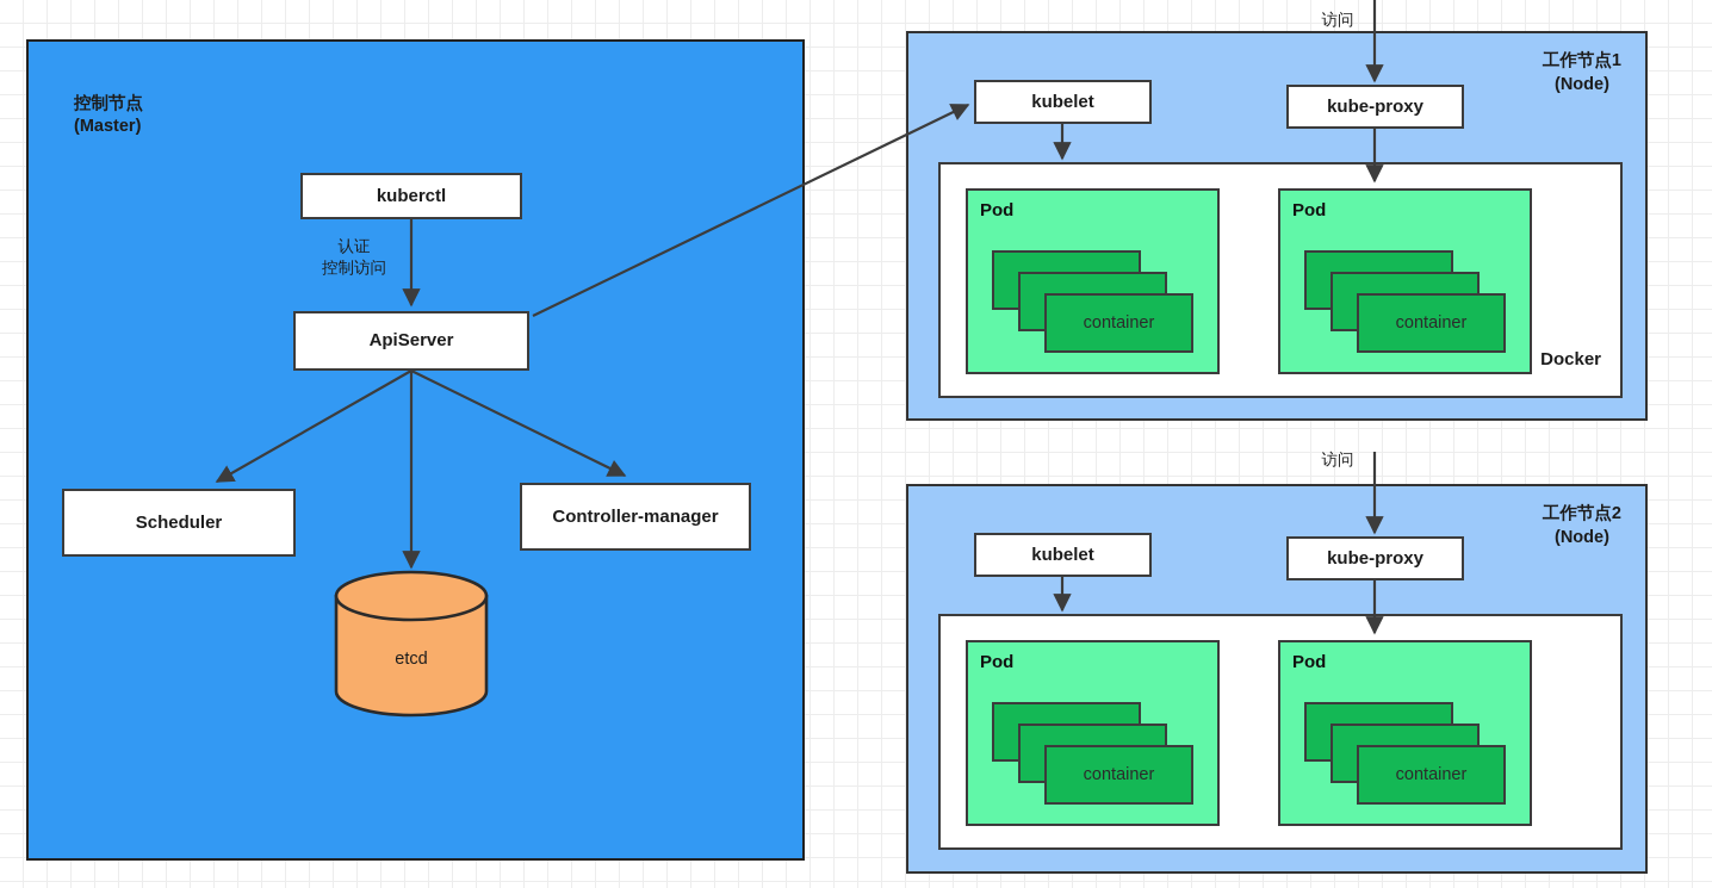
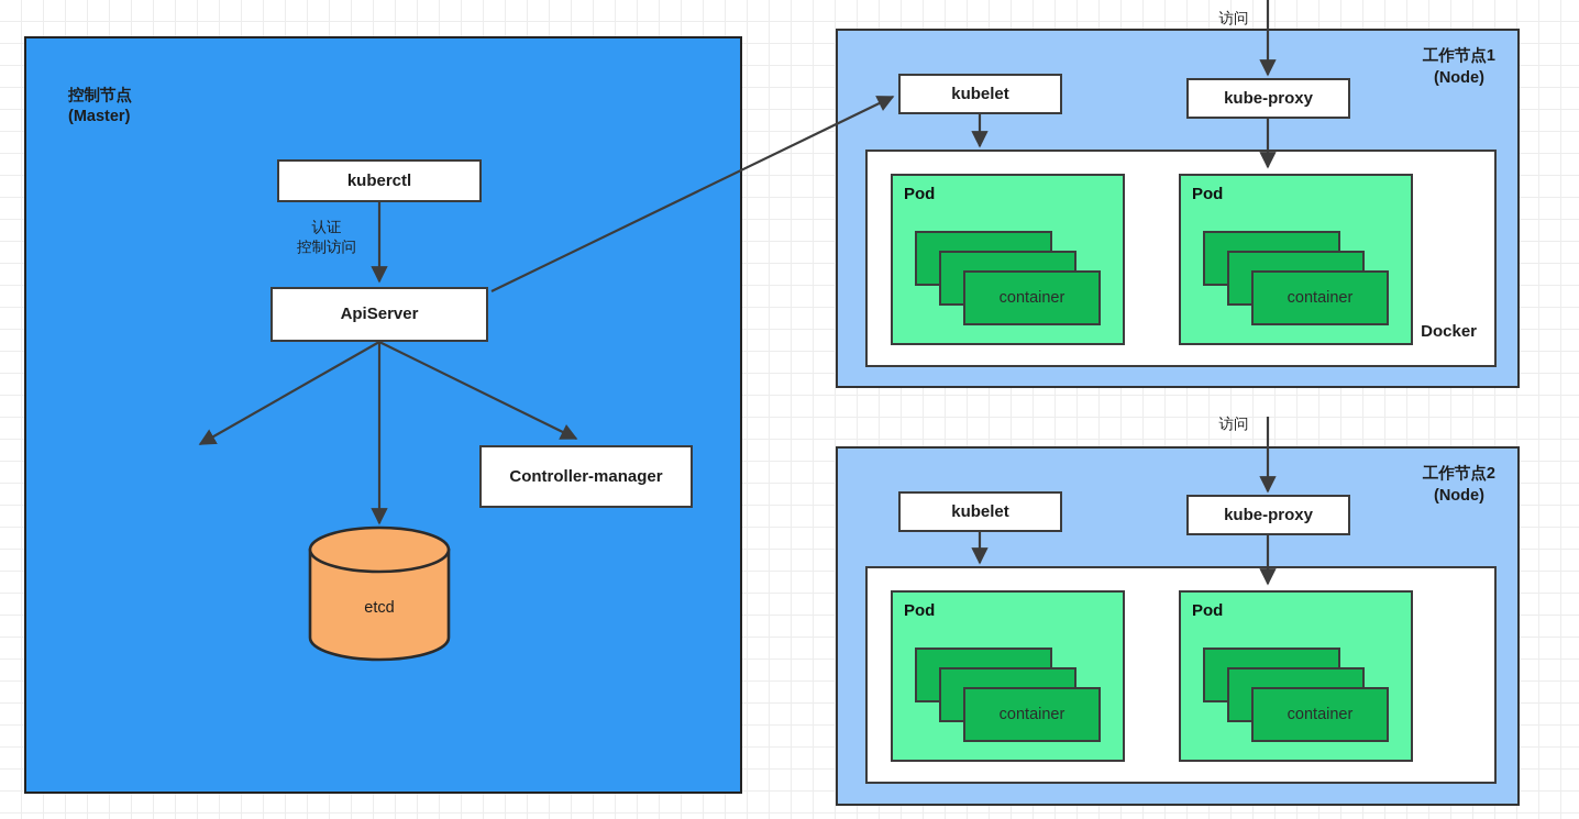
  控制节点
  (Master)
  工作节点1
  (Node)
  工作节点2
  (Node)
  Docker
  Pod
  container
  Pod
  container
  Pod
  container
  Pod
  container
  etcd
  kuberctl
  ApiServer
- Scheduler
  Controller-manager
  kubelet
  kube-proxy
  kubelet
  kube-proxy
  认证
  控制访问
  访问
  访问
